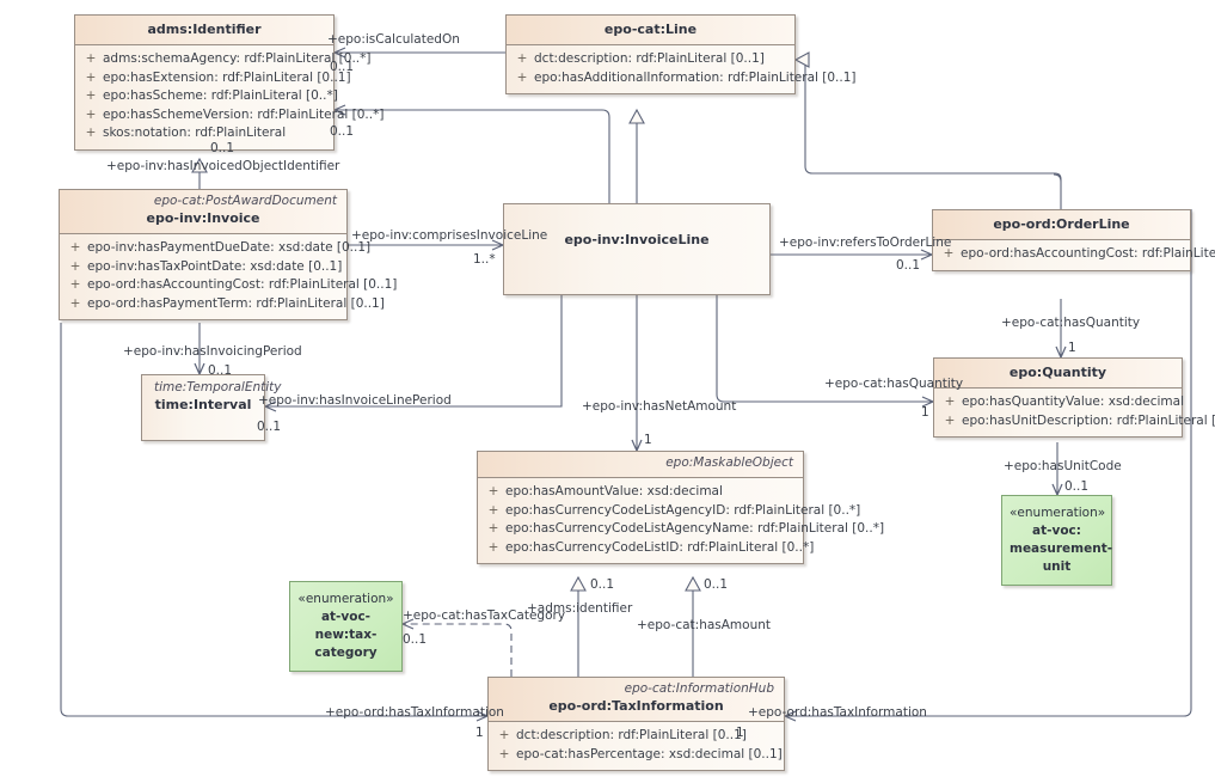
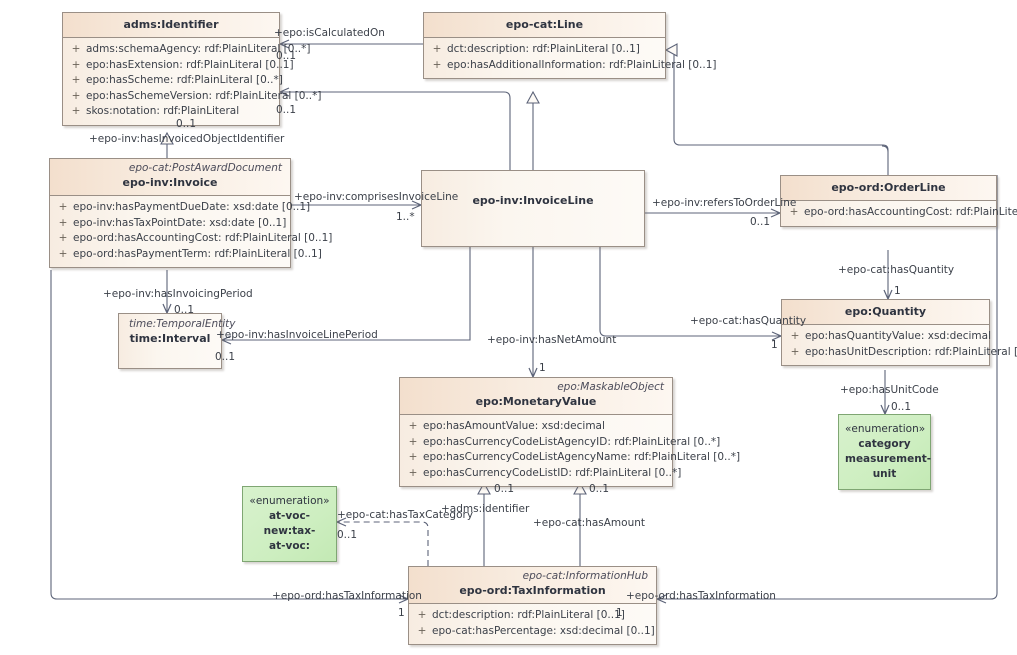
  adms:Identifier
  +
  adms:schemaAgency: rdf:PlainLiteral [0..*]
  +
  epo:hasExtension: rdf:PlainLiteral [0..1]
  +
  epo:hasScheme: rdf:PlainLiteral [0..*]
  +
  epo:hasSchemeVersion: rdf:PlainLiteral [0..*]
  +
  skos:notation: rdf:PlainLiteral
  epo-cat:Line
  +
  dct:description: rdf:PlainLiteral [0..1]
  +
  epo:hasAdditionalInformation: rdf:PlainLiteral [0..1]
  epo-cat:PostAwardDocument
  epo-inv:Invoice
  +
  epo-inv:hasPaymentDueDate: xsd:date [0..1]
  +
  epo-inv:hasTaxPointDate: xsd:date [0..1]
  +
  epo-ord:hasAccountingCost: rdf:PlainLiteral [0..1]
  +
  epo-ord:hasPaymentTerm: rdf:PlainLiteral [0..1]
  epo-inv:InvoiceLine
  epo-ord:OrderLine
  +
  epo-ord:hasAccountingCost: rdf:PlainLite
  time:TemporalEntity
  time:Interval
  epo:Quantity
  +
  epo:hasQuantityValue: xsd:decimal
  +
  epo:hasUnitDescription: rdf:PlainLiteral [
  epo:MaskableObject
+ epo:MonetaryValue
  +
  epo:hasAmountValue: xsd:decimal
  +
  epo:hasCurrencyCodeListAgencyID: rdf:PlainLiteral [0..*]
  +
  epo:hasCurrencyCodeListAgencyName: rdf:PlainLiteral [0..*]
  +
  epo:hasCurrencyCodeListID: rdf:PlainLiteral [0..*]
  epo-cat:InformationHub
  epo-ord:TaxInformation
  +
  dct:description: rdf:PlainLiteral [0..1]
  +
  epo-cat:hasPercentage: xsd:decimal [0..1]
  «enumeration»
  at-voc-new:tax-
- category
+ at-voc:
  «enumeration»
- at-voc:
+ category
  measurement-unit
  +epo:isCalculatedOn
  0..1
  0..1
  +epo-inv:hasInvoicedObjectIdentifier
  0..1
  +epo-inv:comprisesInvoiceLine
  1..*
  +epo-inv:refersToOrderLine
  0..1
  +epo-inv:hasInvoicingPeriod
  0..1
  +epo-inv:hasInvoiceLinePeriod
  0..1
  +epo-cat:hasQuantity
  1
  +epo-cat:hasQuantity
  1
  +epo-inv:hasNetAmount
  1
  +epo:hasUnitCode
  0..1
  +epo-cat:hasTaxCategory
  0..1
  +adms:identifier
  0..1
  +epo-cat:hasAmount
  0..1
  +epo-ord:hasTaxInformation
  1
  +epo-ord:hasTaxInformation
  1
